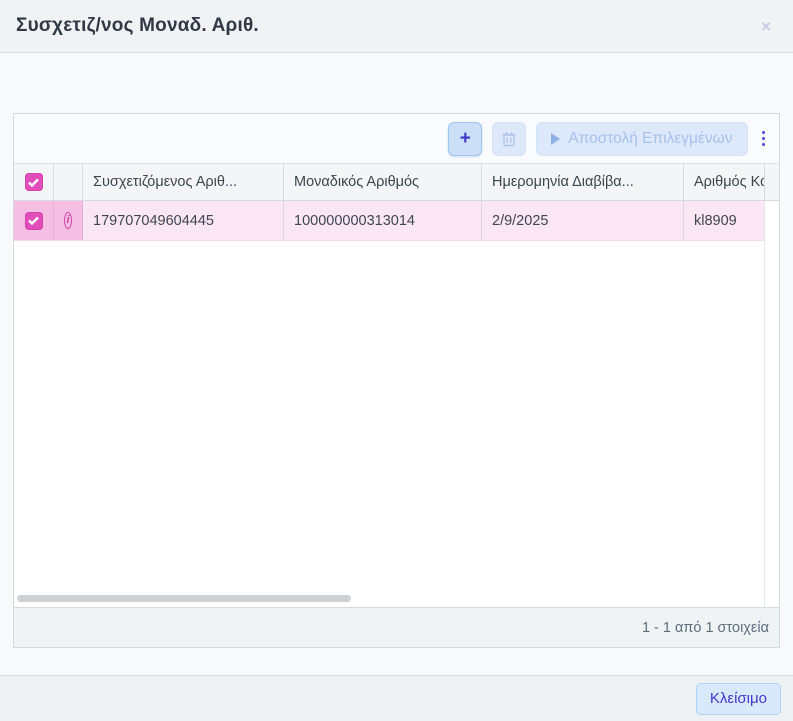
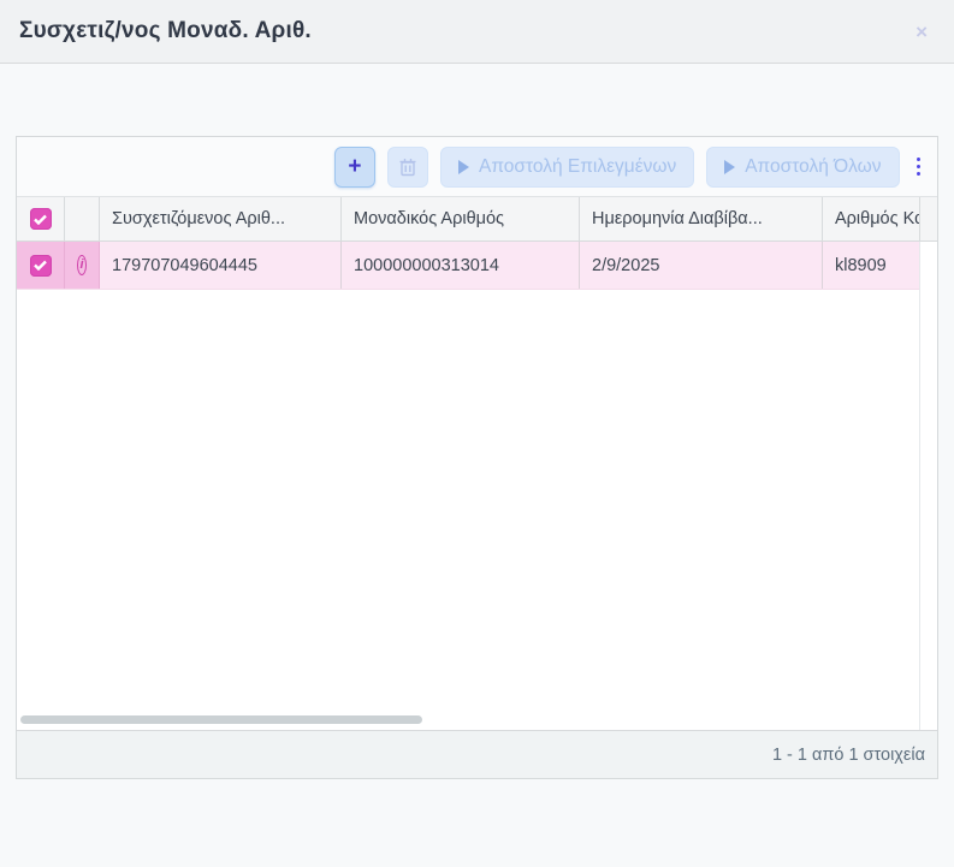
  Συσχετιζ/νος Μοναδ. Αριθ.
  ×
  +
  Αποστολή Επιλεγμένων
+ Αποστολή Όλων
  Συσχετιζόμενος Αριθ...
  Μοναδικός Αριθμός
  Ημερομηνία Διαβίβα...
  Αριθμός Κ
  i
  179707049604445
  100000000313014
  2/9/2025
  kl8909
  1 - 1 από 1 στοιχεία
- Κλείσιμο
